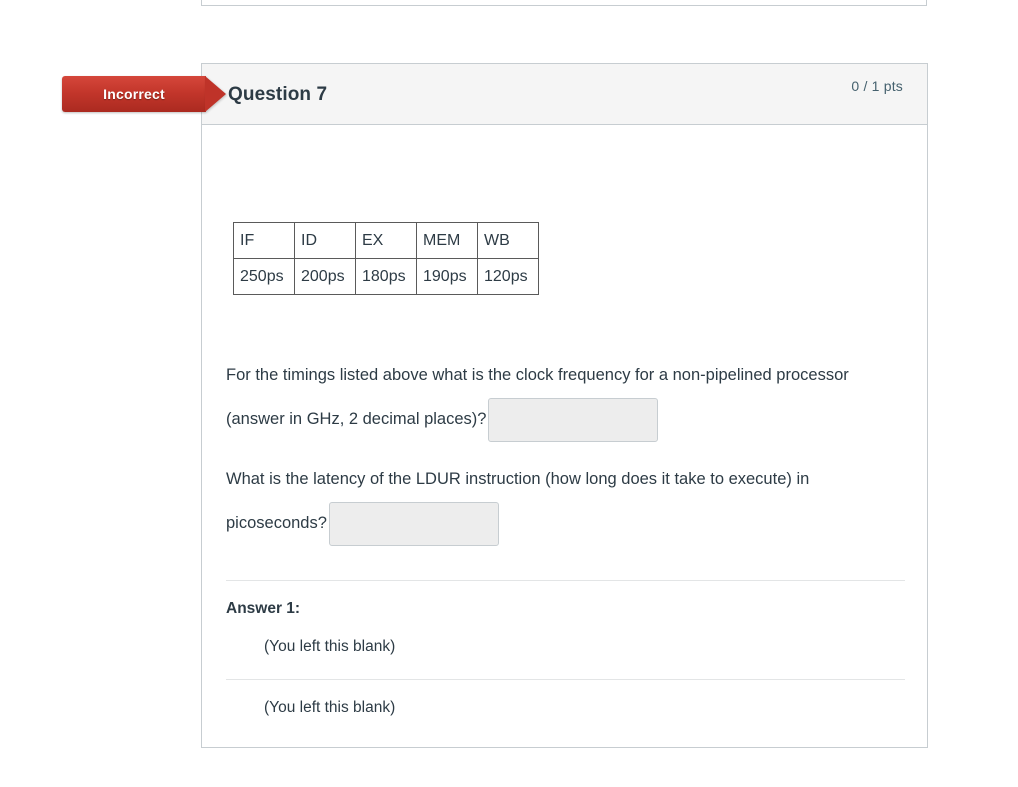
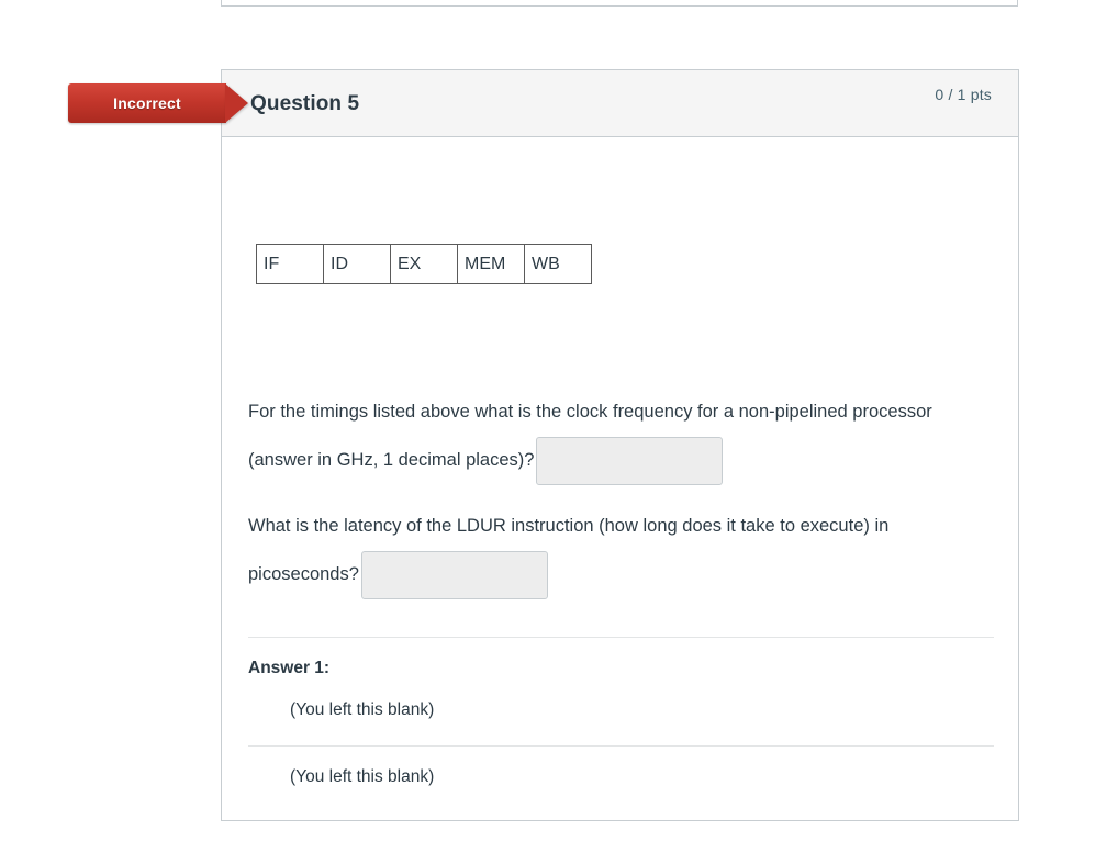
  Incorrect
- Question 7
+ Question 5
  0 / 1 pts
  IF	ID	EX	MEM	WB
- 250ps	200ps	180ps	190ps	120ps
- For the timings listed above what is the clock frequency for a non-pipelined processor (answer in GHz, 2 decimal places)?
+ For the timings listed above what is the clock frequency for a non-pipelined processor (answer in GHz, 1 decimal places)?
  What is the latency of the LDUR instruction (how long does it take to execute) in picoseconds?
  Answer 1:
  (You left this blank)
  (You left this blank)
